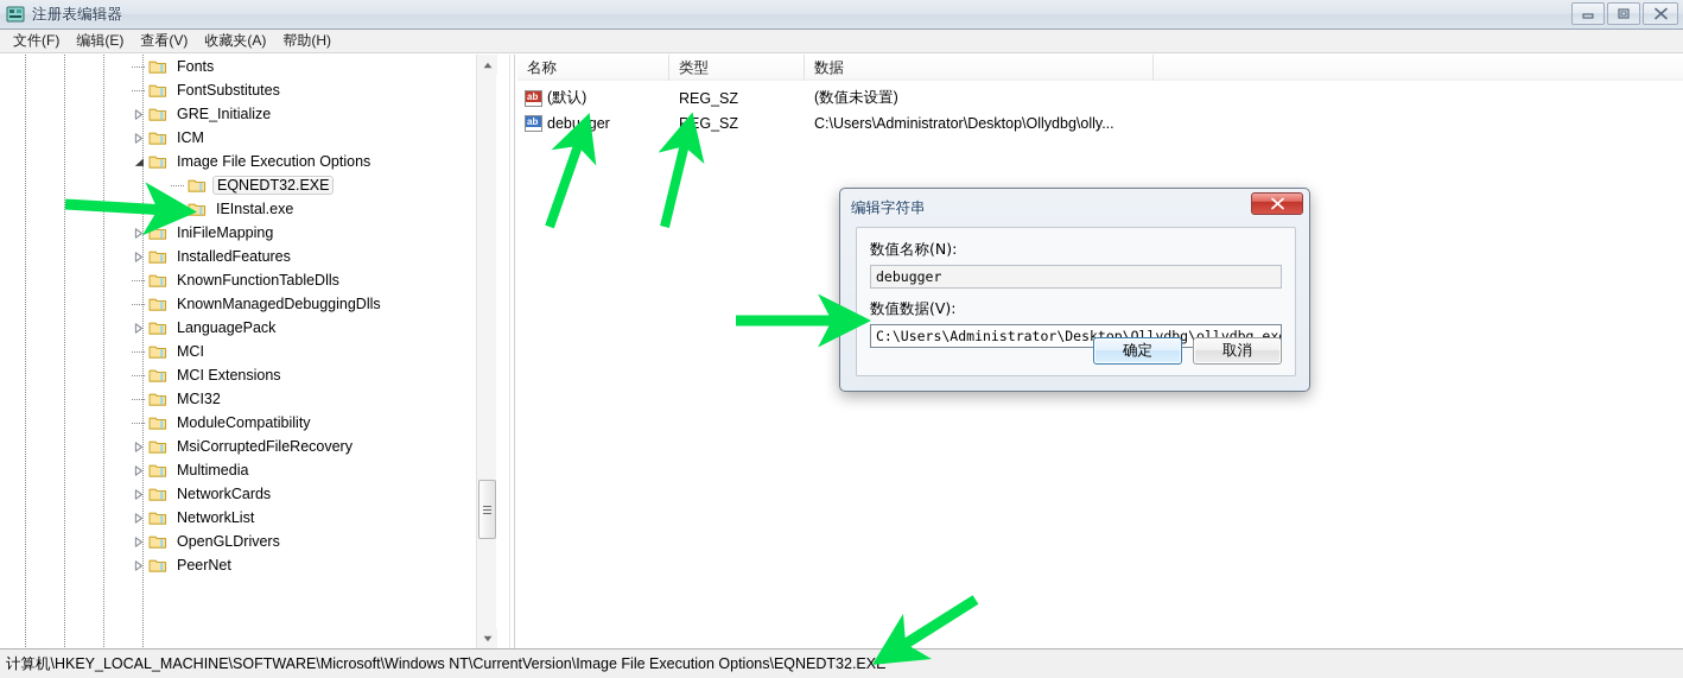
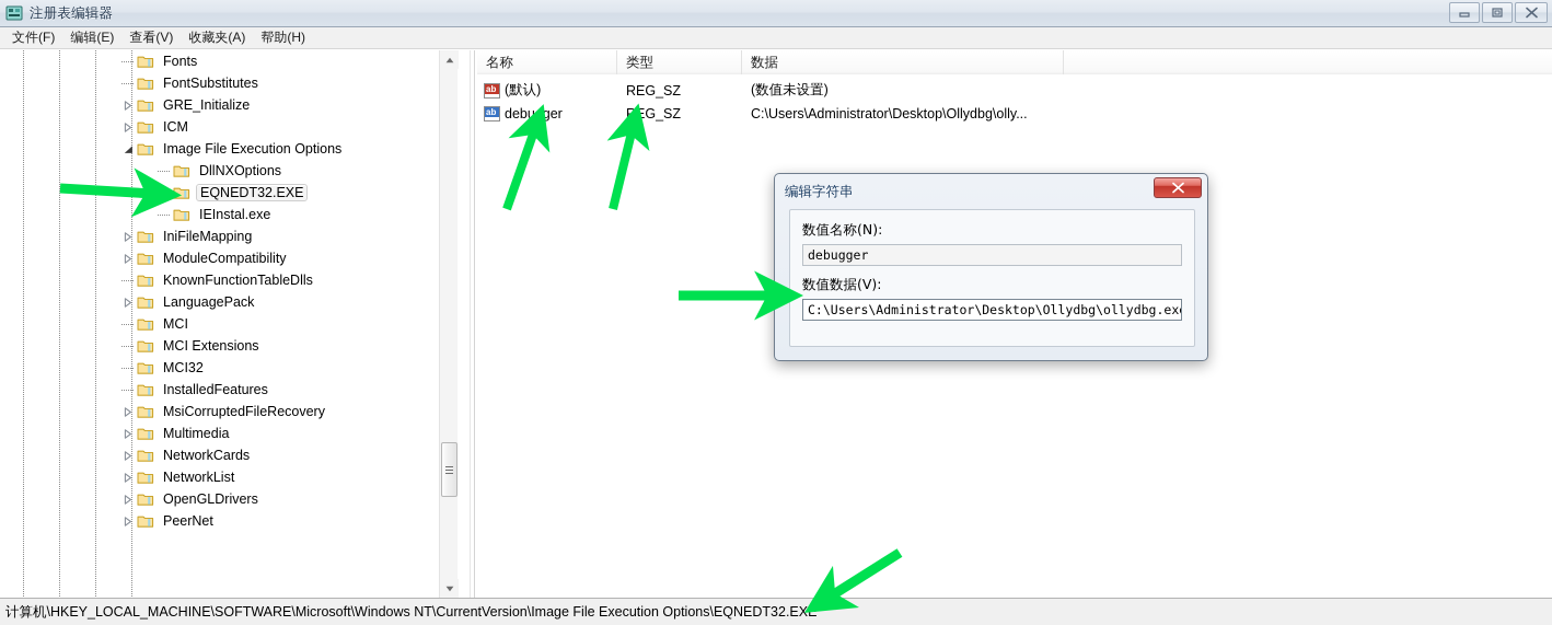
  注册表编辑器
  文件(F)
  编辑(E)
  查看(V)
  收藏夹(A)
  帮助(H)
  Fonts
  FontSubstitutes
  GRE_Initialize
  ICM
  Image File Execution Options
+ DllNXOptions
  EQNEDT32.EXE
  IEInstal.exe
  IniFileMapping
- InstalledFeatures
+ ModuleCompatibility
  KnownFunctionTableDlls
- KnownManagedDebuggingDlls
  LanguagePack
  MCI
  MCI Extensions
  MCI32
- ModuleCompatibility
+ InstalledFeatures
  MsiCorruptedFileRecovery
  Multimedia
  NetworkCards
  NetworkList
  OpenGLDrivers
  PeerNet
  名称
  类型
  数据
  ab
  (默认)
  REG_SZ
  (数值未设置)
  ab
  debugger
  REG_SZ
  C:\Users\Administrator\Desktop\Ollydbg\olly...
  计算机\HKEY_LOCAL_MACHINE\SOFTWARE\Microsoft\Windows NT\CurrentVersion\Image File Execution Options\EQNEDT32.EXE
  编辑字符串
  数值名称(N):
  debugger
  数值数据(V):
  C:\Users\Administrator\Desktop\Ollydbg\ollydbg.ex
- 确定
- 取消
